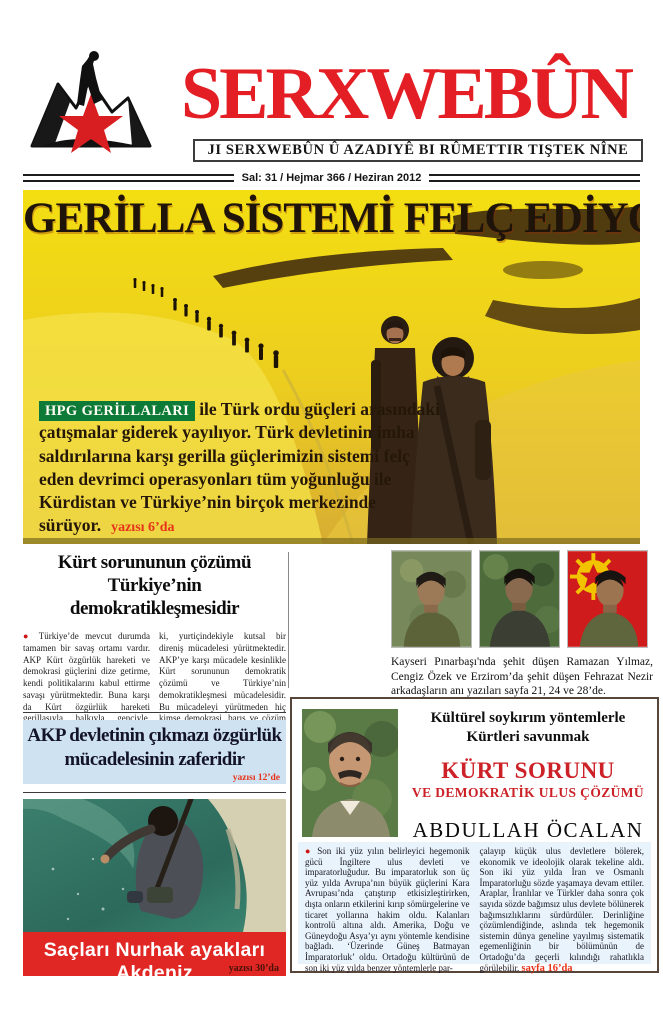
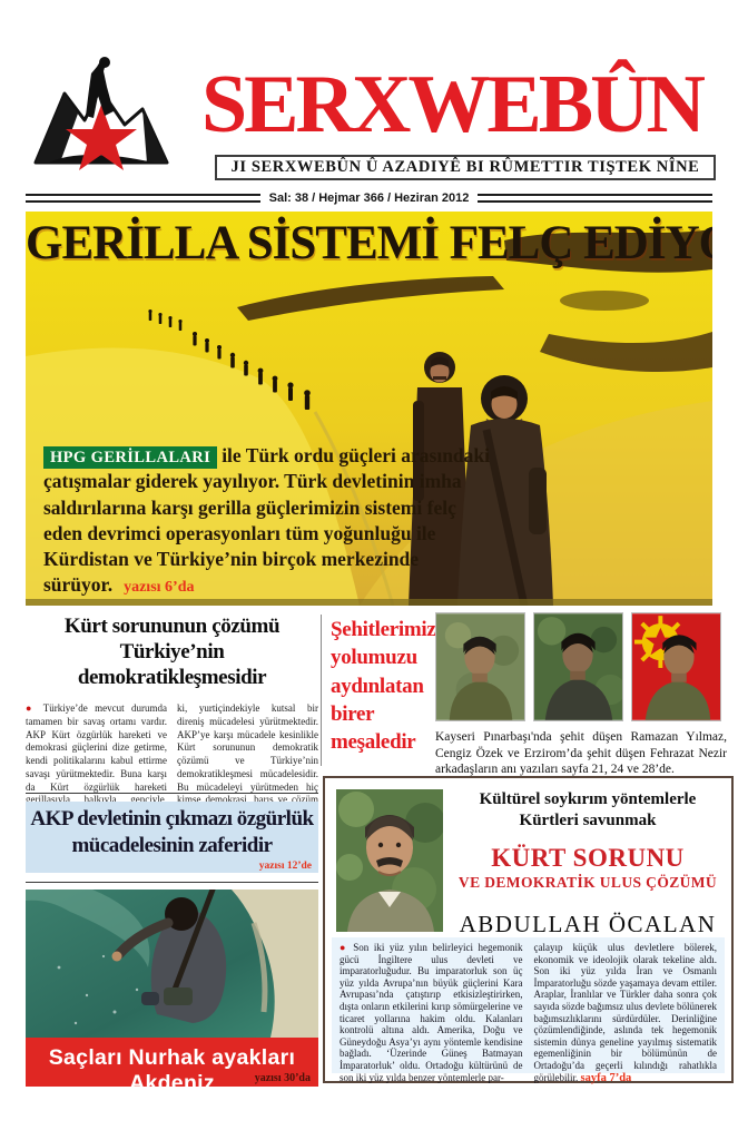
  SERXWEBÛN
  JI SERXWEBÛN Û AZADIYÊ BI RÛMETTIR TIŞTEK NÎNE
- Sal: 31 / Hejmar 366 / Heziran 2012
+ Sal: 38 / Hejmar 366 / Heziran 2012
  GERİLLA SİSTEMİ FELÇ EDİY
  HPG GERİLLALARI ile Türk ordu güçleri arasındaki çatışmalar giderek yayılıyor. Türk devletinin imha saldırılarına karşı gerilla güçlerimizin sistemi felç eden devrimci operasyonları tüm yoğunluğu ile Kürdistan ve Türkiye’nin birçok merkezinde sürüyor. yazısı 6’da
  Kürt sorununun çözümü Türkiye’nin demokratikleşmesidir
  ● Türkiye’de mevcut durumda tamamen bir savaş ortamı vardır. AKP Kürt özgürlük hareketi ve demokrasi güçlerini dize getirme, kendi politikalarını kabul ettirme savaşı yürütmektedir. Buna karşı da Kürt özgürlük hareketi gerillasıyla, halkıyla, genciyle,
  ki, yurtiçindekiyle kutsal bir direniş mücadelesi yürütmektedir. AKP’ye karşı mücadele kesinlikle Kürt sorununun demokratik çözümü ve Türkiye’nin demokratikleşmesi mücadelesidir. Bu mücadeleyi yürütmeden hiç kimse demokrasi, barış ve çözüm
  AKP devletinin çıkmazı özgürlük mücadelesinin zaferidir
  yazısı 12’de
  Saçları Nurhak ayakları Akdeniz
  yazısı 30’da
+ Şehitlerimiz yolumuzu aydınlatan birer meşaledir
  Kayseri Pınarbaşı'nda şehit düşen Ramazan Yılmaz, Cengiz Özek ve Erzirom’da şehit düşen Fehrazat Nezir arkadaşların anı yazıları sayfa 21, 24 ve 28’de.
  Kültürel soykırım yöntemlerle Kürtleri savunmak
  KÜRT SORUNU
  VE DEMOKRATİK ULUS ÇÖZÜMÜ
  ABDULLAH ÖCALAN
  ● Son iki yüz yılın belirleyici hegemonik gücü İngiltere ulus devleti ve imparatorluğudur. Bu imparatorluk son üç yüz yılda Avrupa’nın büyük güçlerini Kara Avrupası’nda çatıştırıp etkisizleştirirken, dışta onların etkilerini kırıp sömürgelerine ve ticaret yollarına hakim oldu. Kalanları kontrolü altına aldı. Amerika, Doğu ve Güneydoğu Asya’yı aynı yöntemle kendisine bağladı. ‘Üzerinde Güneş Batmayan İmparatorluk’ oldu. Ortadoğu kültürünü de son iki yüz yılda benzer yöntemlerle par-
- çalayıp küçük ulus devletlere bölerek, ekonomik ve ideolojik olarak tekeline aldı. Son iki yüz yılda İran ve Osmanlı İmparatorluğu sözde yaşamaya devam ettiler. Araplar, İranlılar ve Türkler daha sonra çok sayıda sözde bağımsız ulus devlete bölünerek bağımsızlıklarını sürdürdüler. Derinliğine çözümlendiğinde, aslında tek hegemonik sistemin dünya geneline yayılmış sistematik egemenliğinin bir bölümünün de Ortadoğu’da geçerli kılındığı rahatlıkla görülebilir. sayfa 16’da
+ çalayıp küçük ulus devletlere bölerek, ekonomik ve ideolojik olarak tekeline aldı. Son iki yüz yılda İran ve Osmanlı İmparatorluğu sözde yaşamaya devam ettiler. Araplar, İranlılar ve Türkler daha sonra çok sayıda sözde bağımsız ulus devlete bölünerek bağımsızlıklarını sürdürdüler. Derinliğine çözümlendiğinde, aslında tek hegemonik sistemin dünya geneline yayılmış sistematik egemenliğinin bir bölümünün de Ortadoğu’da geçerli kılındığı rahatlıkla görülebilir. sayfa 7’da
